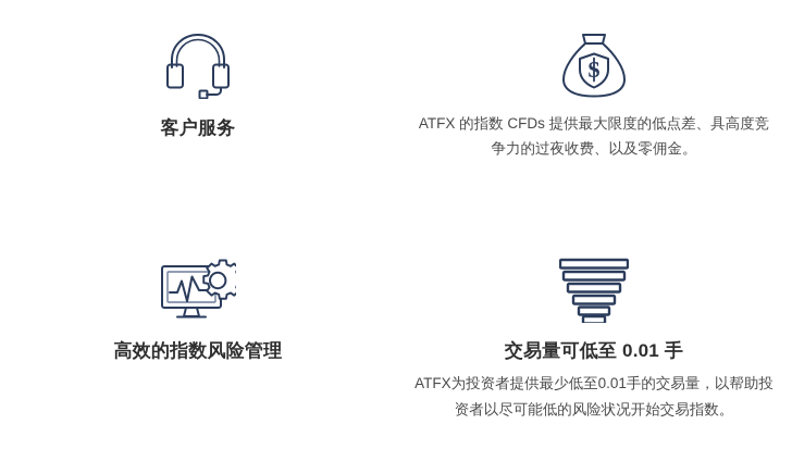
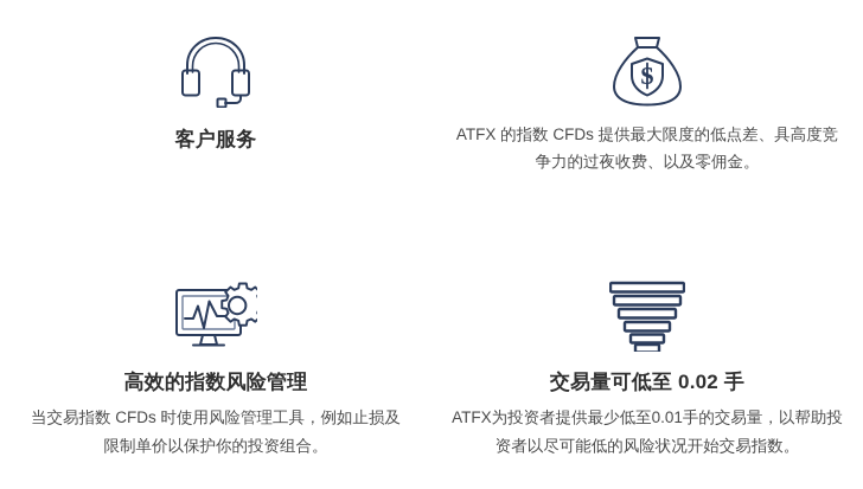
  客户服务
  ATFX 的指数 CFDs 提供最大限度的低点差、具高度竞争力的过夜收费、以及零佣金。
  高效的指数风险管理
+ 当交易指数 CFDs 时使用风险管理工具，例如止损及限制单价以保护你的投资组合。
- 交易量可低至 0.01 手
+ 交易量可低至 0.02 手
  ATFX为投资者提供最少低至0.01手的交易量，以帮助投资者以尽可能低的风险状况开始交易指数。
